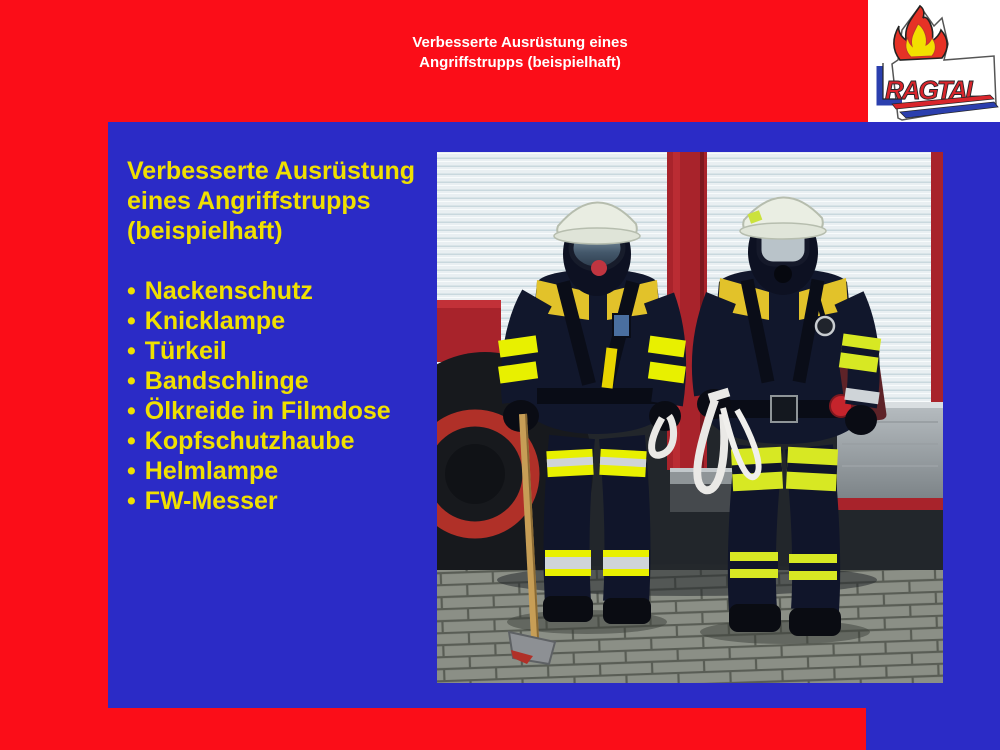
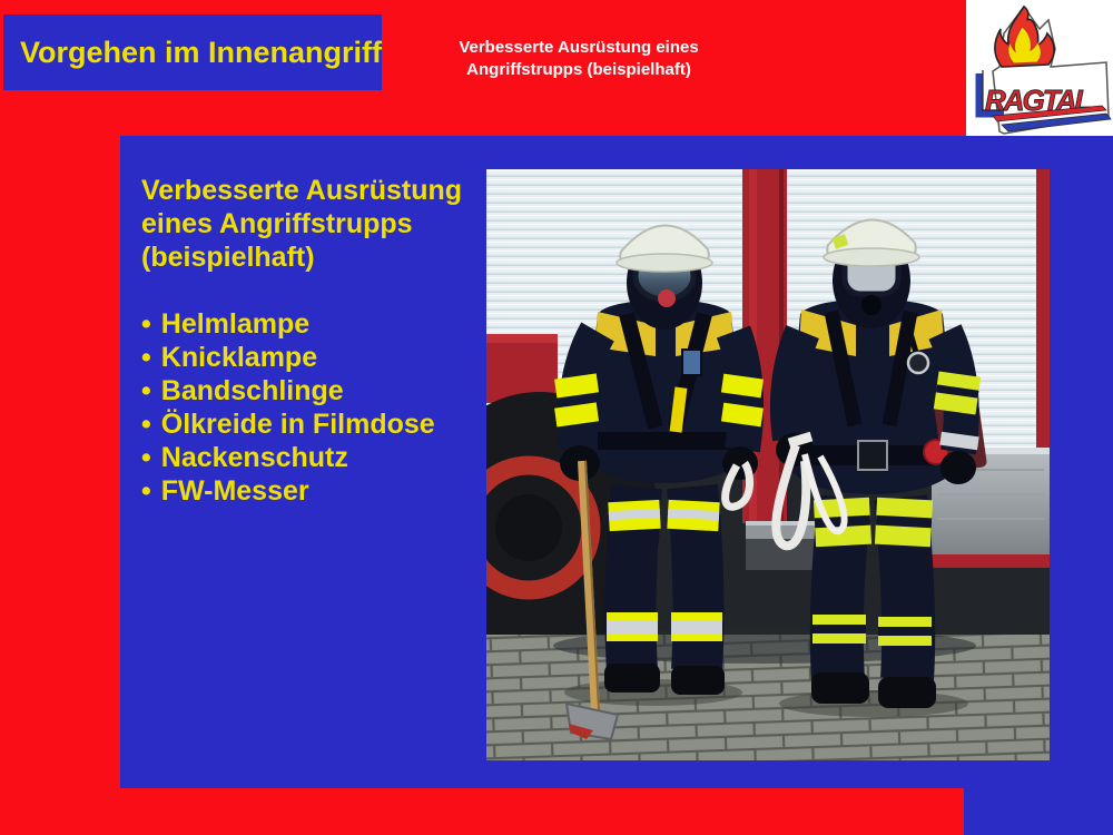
+ Vorgehen im Innenangriff
  Verbesserte Ausrüstung eines
  Angriffstrupps (beispielhaft)
  RAGTAL
  Verbesserte Ausrüstung
  eines Angriffstrupps
  (beispielhaft)
- • Nackenschutz
+ • Helmlampe
  • Knicklampe
- • Türkeil
  • Bandschlinge
  • Ölkreide in Filmdose
- • Kopfschutzhaube
- • Helmlampe
+ • Nackenschutz
  • FW-Messer
